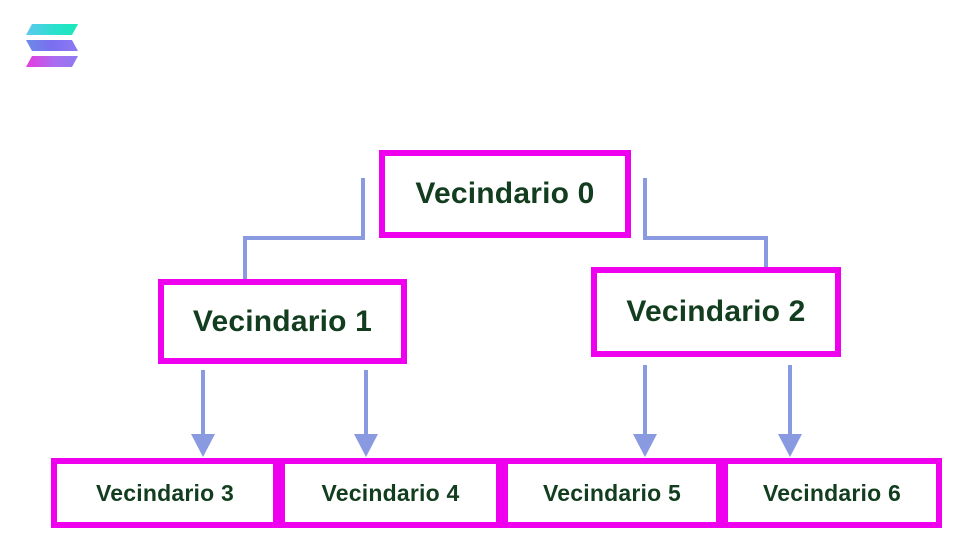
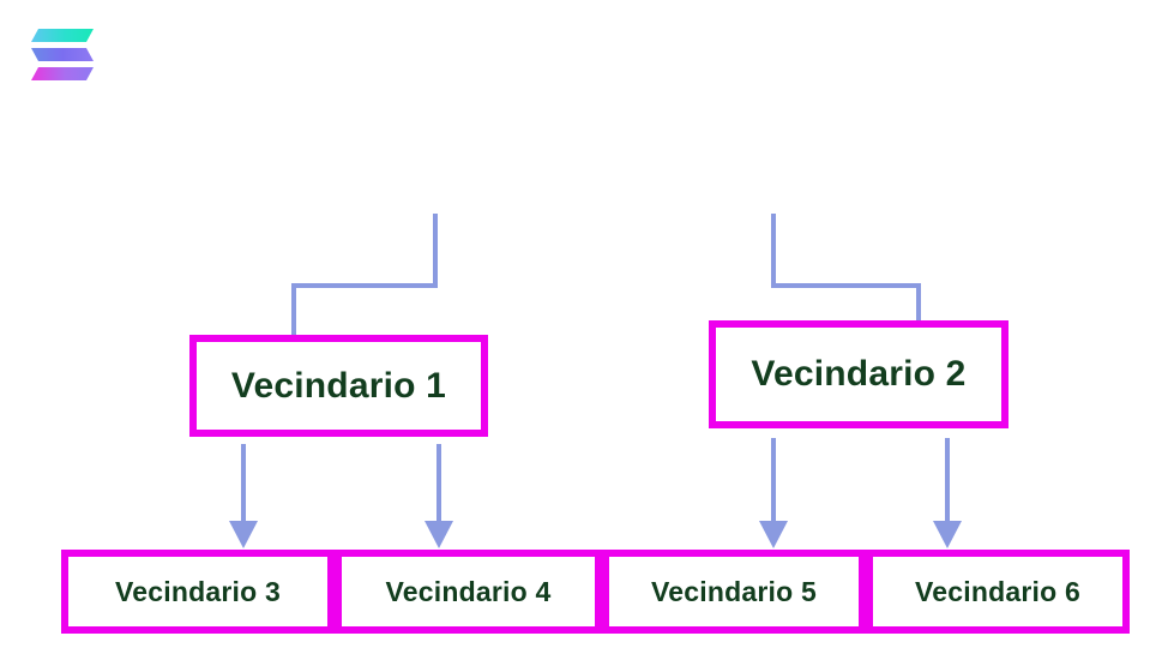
- Vecindario 0
  Vecindario 1
  Vecindario 2
  Vecindario 3
  Vecindario 4
  Vecindario 5
  Vecindario 6
